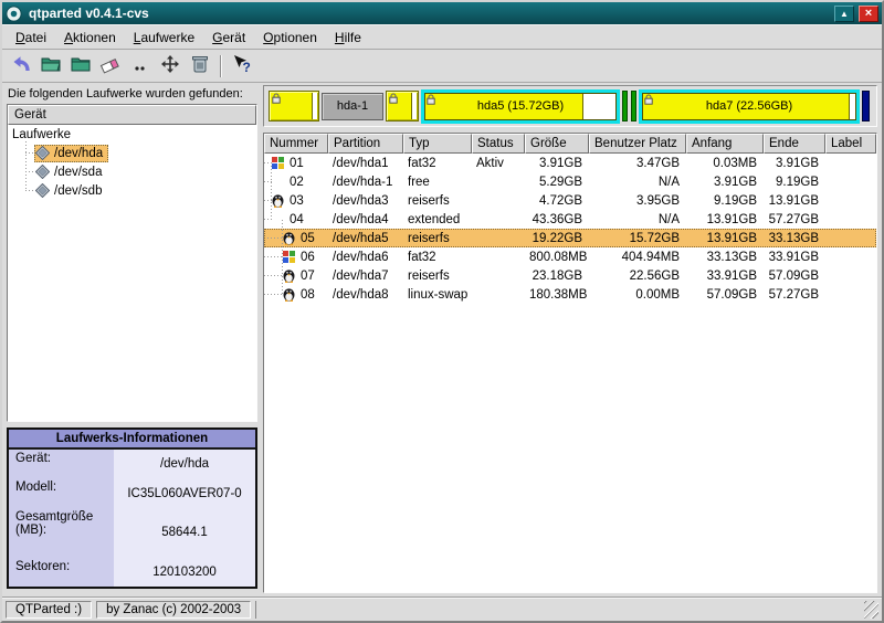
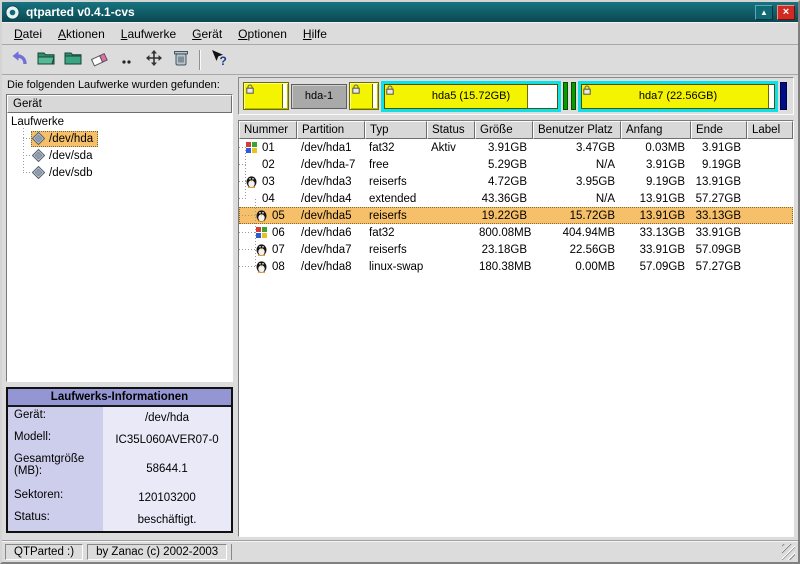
  qtparted v0.4.1-cvs
  ▲
  ×
  Datei
  Aktionen
  Laufwerke
  Gerät
  Optionen
  Hilfe
  ?
  Die folgenden Laufwerke wurden gefunden:
  Gerät
  Laufwerke
  /dev/hda
  /dev/sda
  /dev/sdb
  Laufwerks-Informationen
  Gerät:
  /dev/hda
  Modell:
  IC35L060AVER07-0
  Gesamtgröße (MB):
  58644.1
  Sektoren:
  120103200
+ Status:
+ beschäftigt.
  hda-1
  hda5 (15.72GB)
  hda7 (22.56GB)
  Nummer
  Partition
  Typ
  Status
  Größe
  Benutzer Platz
  Anfang
  Ende
  Label
  01
  /dev/hda1
  fat32
  Aktiv
  3.91GB
  3.47GB
  0.03MB
  3.91GB
  02
- /dev/hda-1
+ /dev/hda-7
  free
  5.29GB
  N/A
  3.91GB
  9.19GB
  03
  /dev/hda3
  reiserfs
  4.72GB
  3.95GB
  9.19GB
  13.91GB
  04
  /dev/hda4
  extended
  43.36GB
  N/A
  13.91GB
  57.27GB
  05
  /dev/hda5
  reiserfs
  19.22GB
  15.72GB
  13.91GB
  33.13GB
  06
  /dev/hda6
  fat32
  800.08MB
  404.94MB
  33.13GB
  33.91GB
  07
  /dev/hda7
  reiserfs
  23.18GB
  22.56GB
  33.91GB
  57.09GB
  08
  /dev/hda8
  linux-swap
  180.38MB
  0.00MB
  57.09GB
  57.27GB
  QTParted :)
  by Zanac (c) 2002-2003
